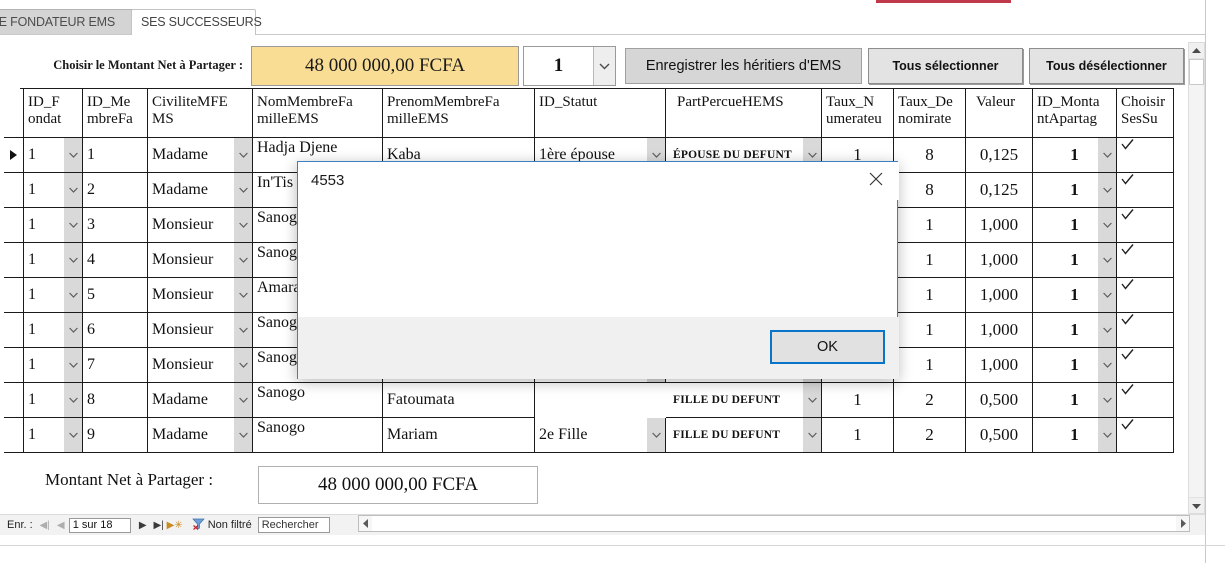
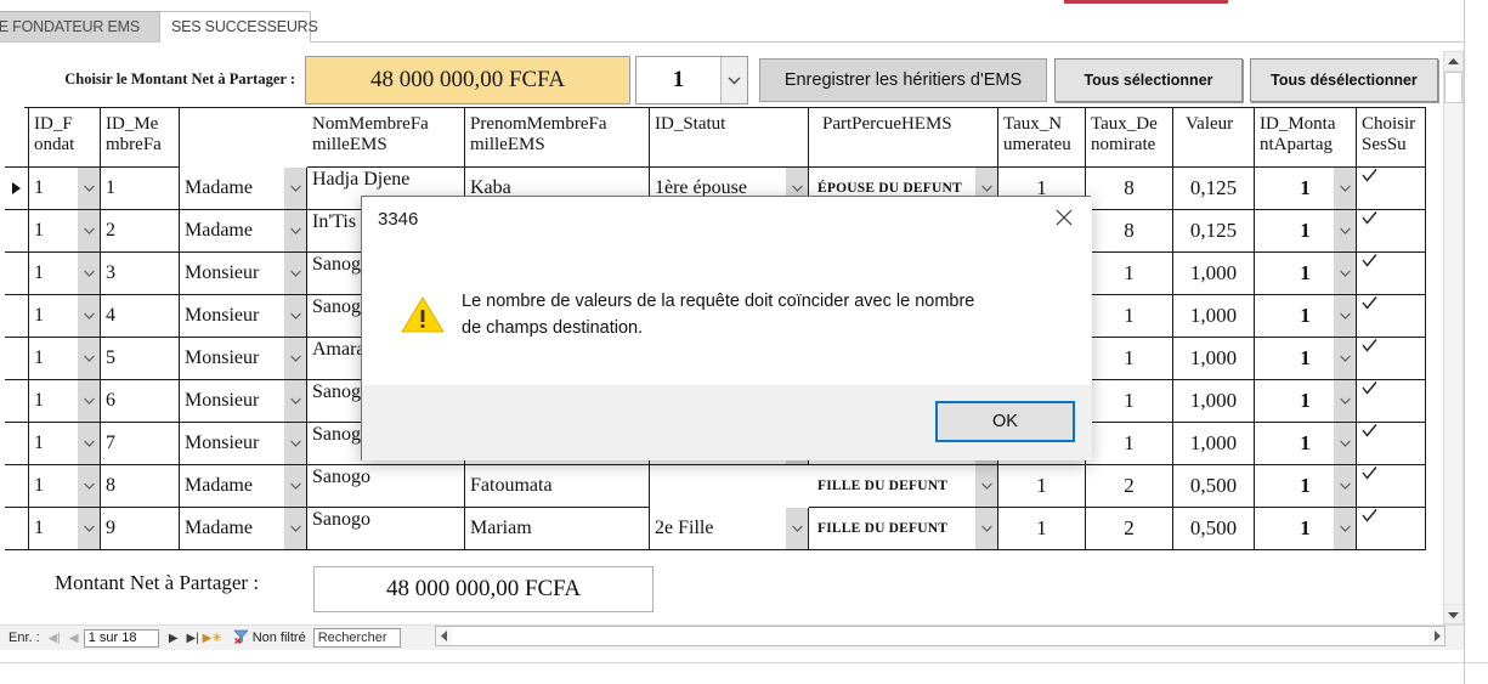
  E FONDATEUR EMS
  SES SUCCESSEURS
  Choisir le Montant Net à Partager :
  48 000 000,00 FCFA
  1
  Enregistrer les héritiers d'EMS
  Tous sélectionner
  Tous désélectionner
  ID_F
  ondat
  ID_Me
  mbreFa
- CiviliteMFE
- MS
  NomMembreFa
  milleEMS
  PrenomMembreFa
  milleEMS
  ID_Statut
  PartPercueHEMS
  Taux_N
  umerateu
  Taux_De
  nomirate
  Valeur
  ID_Monta
  ntApartag
  Choisir
  SesSu
  1
  1
  Madame
  Hadja Djene
  Kaba
  1ère épouse
  ÉPOUSE DU DEFUNT
  1
  8
  0,125
  1
  1
  2
  Madame
  In'Tis
  8
  0,125
  1
  1
  3
  Monsieur
  Sanog
  1
  1,000
  1
  1
  4
  Monsieur
  Sanog
  1
  1,000
  1
  1
  5
  Monsieur
  1
  1,000
  1
  1
  6
  Monsieur
  Sanog
  1
  1,000
  1
  1
  7
  Monsieur
  Sanog
  1
  1,000
  1
  1
  8
  Madame
  Sanogo
  Fatoumata
  FILLE DU DEFUNT
  1
  2
  0,500
  1
  1
  9
  Madame
  Sanogo
  Mariam
  2e Fille
  FILLE DU DEFUNT
  1
  2
  0,500
  1
  Montant Net à Partager :
  48 000 000,00 FCFA
  Enr. :
  ◀|
  ◀
  1 sur 18
  ▶
  ▶|
  ▶✳
  Non filtré
  Rechercher
- 4553
+ 3346
+ Le nombre de valeurs de la requête doit coïncider avec le nombre de champs destination.
  OK
